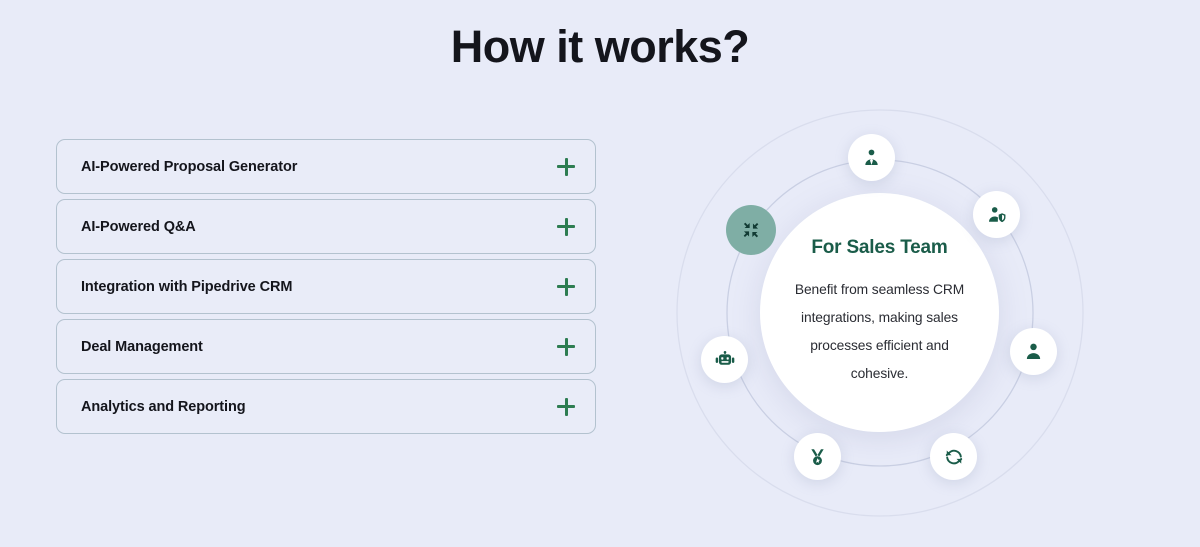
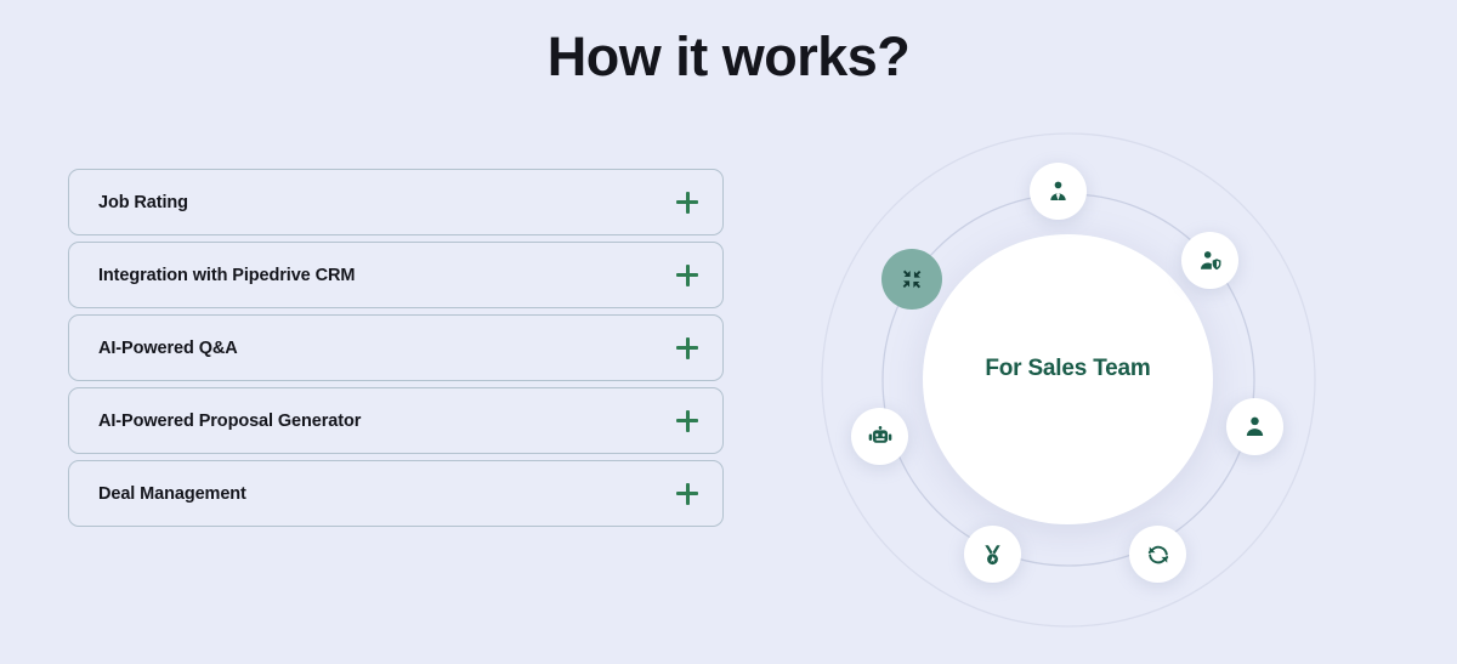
+ Job Rating
- AI-Powered Proposal Generator
+ Integration with Pipedrive CRM
  AI-Powered Q&A
- Integration with Pipedrive CRM
+ AI-Powered Proposal Generator
  Deal Management
- Analytics and Reporting
  For Sales Team
- Benefit from seamless CRM integrations, making sales processes efficient and cohesive.
  How it works?
